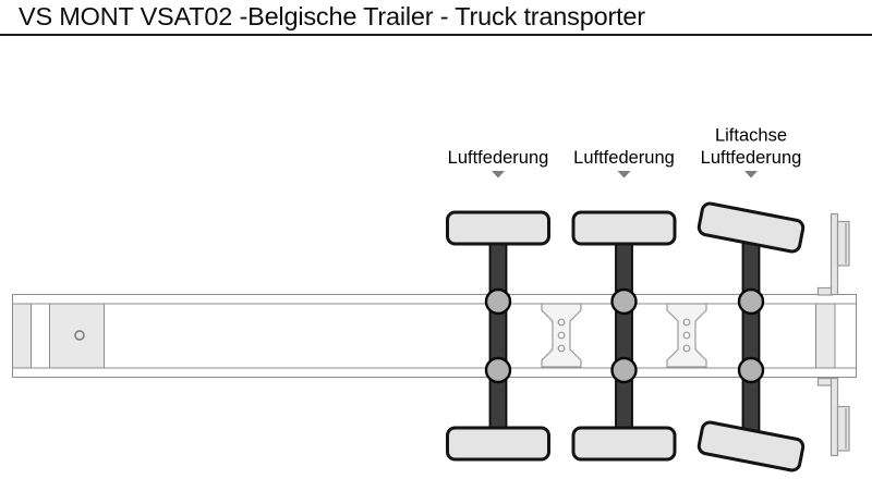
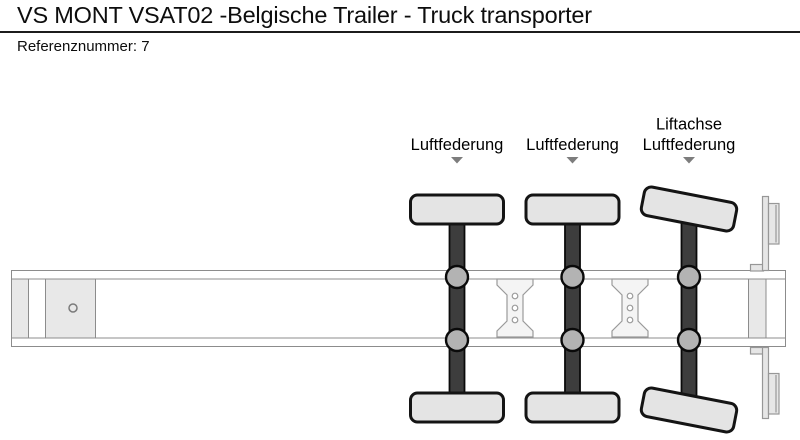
  VS MONT VSAT02 -Belgische Trailer - Truck transporter
+ Referenznummer: 7
  Luftfederung
  Luftfederung
  Liftachse
  Luftfederung
